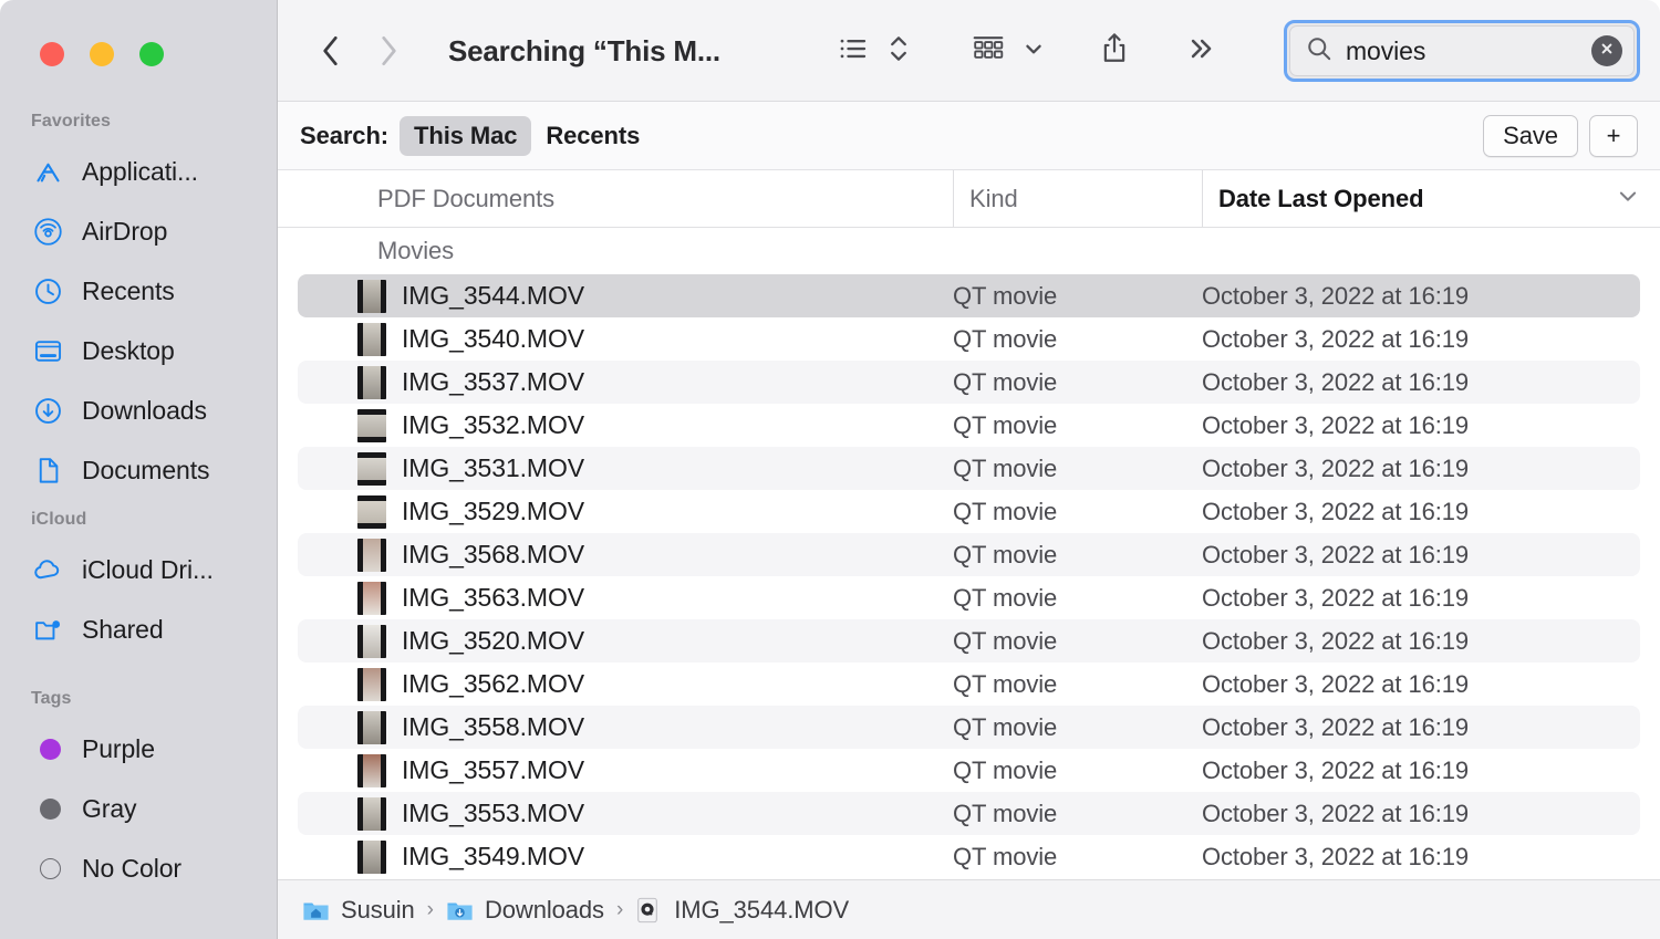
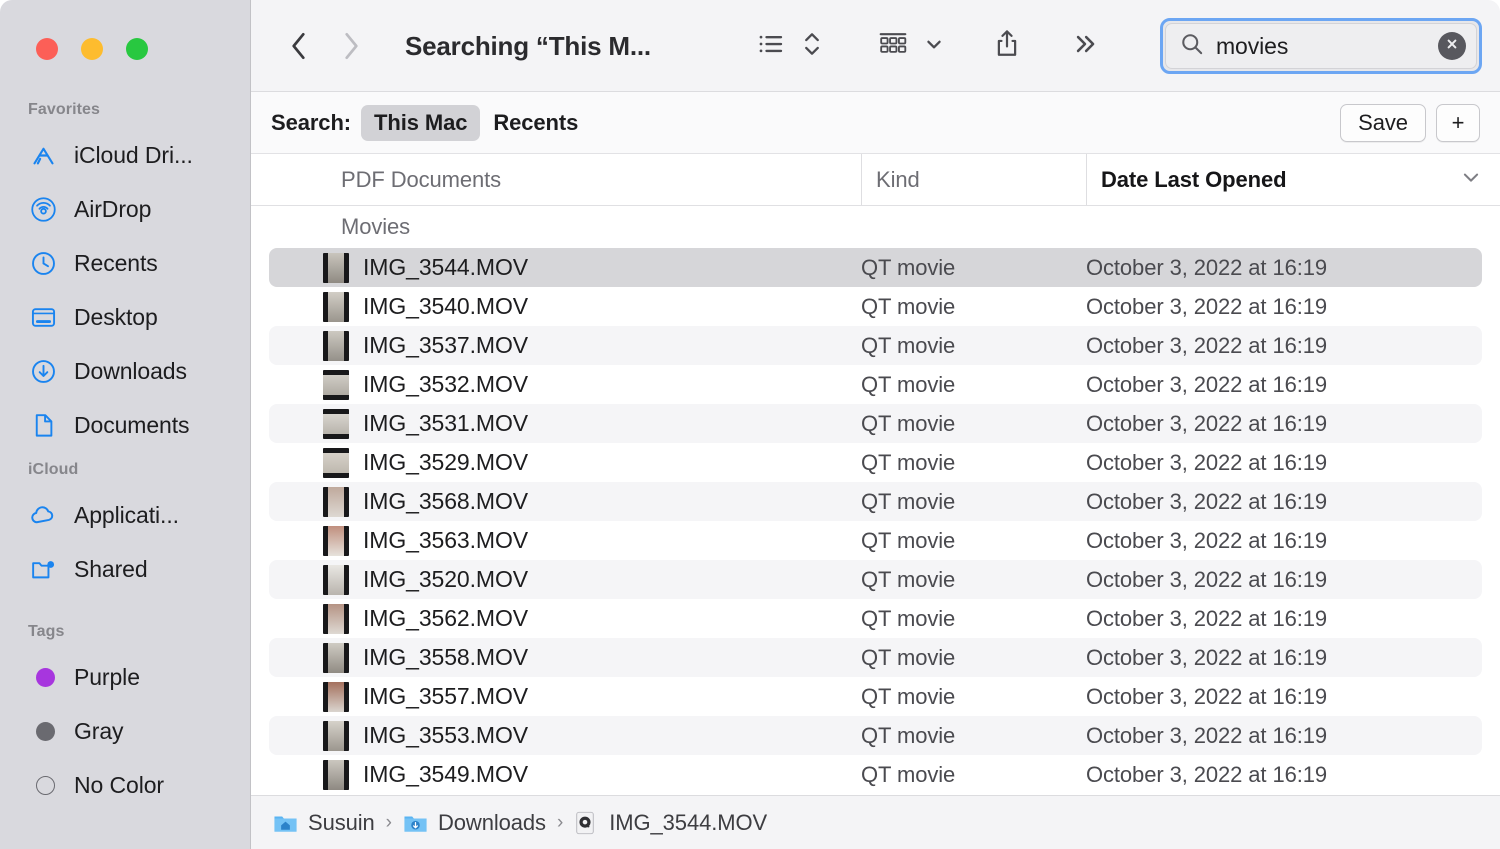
  Favorites
- Applicati...
+ iCloud Dri...
  AirDrop
  Recents
  Desktop
  Downloads
  Documents
  iCloud
- iCloud Dri...
+ Applicati...
  Shared
  Tags
  Purple
  Gray
  No Color
  Searching “This M...
  movies
  Search:
  This Mac
  Recents
  Save
  +
  PDF Documents
  Kind
  Date Last Opened
  Movies
  IMG_3544.MOV
  QT movie
  October 3, 2022 at 16:19
  IMG_3540.MOV
  QT movie
  October 3, 2022 at 16:19
  IMG_3537.MOV
  QT movie
  October 3, 2022 at 16:19
  IMG_3532.MOV
  QT movie
  October 3, 2022 at 16:19
  IMG_3531.MOV
  QT movie
  October 3, 2022 at 16:19
  IMG_3529.MOV
  QT movie
  October 3, 2022 at 16:19
  IMG_3568.MOV
  QT movie
  October 3, 2022 at 16:19
  IMG_3563.MOV
  QT movie
  October 3, 2022 at 16:19
  IMG_3520.MOV
  QT movie
  October 3, 2022 at 16:19
  IMG_3562.MOV
  QT movie
  October 3, 2022 at 16:19
  IMG_3558.MOV
  QT movie
  October 3, 2022 at 16:19
  IMG_3557.MOV
  QT movie
  October 3, 2022 at 16:19
  IMG_3553.MOV
  QT movie
  October 3, 2022 at 16:19
  IMG_3549.MOV
  QT movie
  October 3, 2022 at 16:19
  Susuin
  ›
  Downloads
  ›
  IMG_3544.MOV
